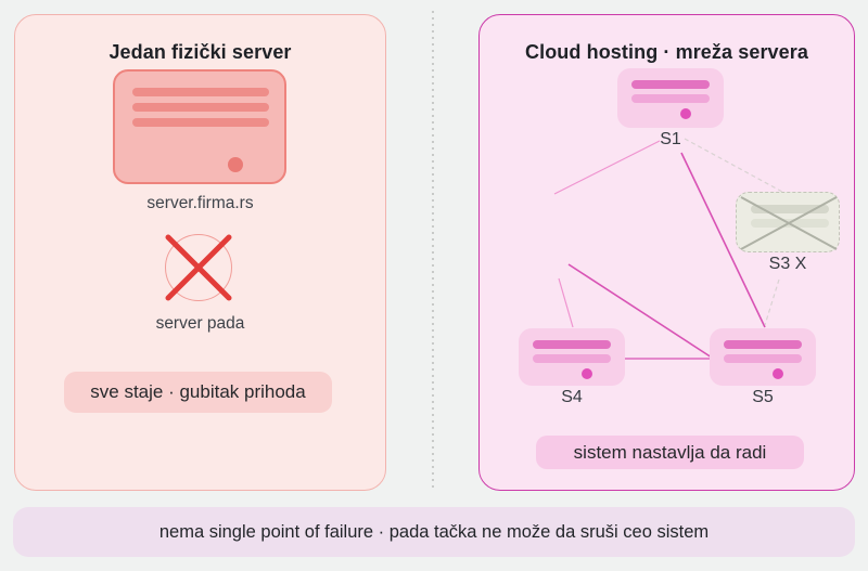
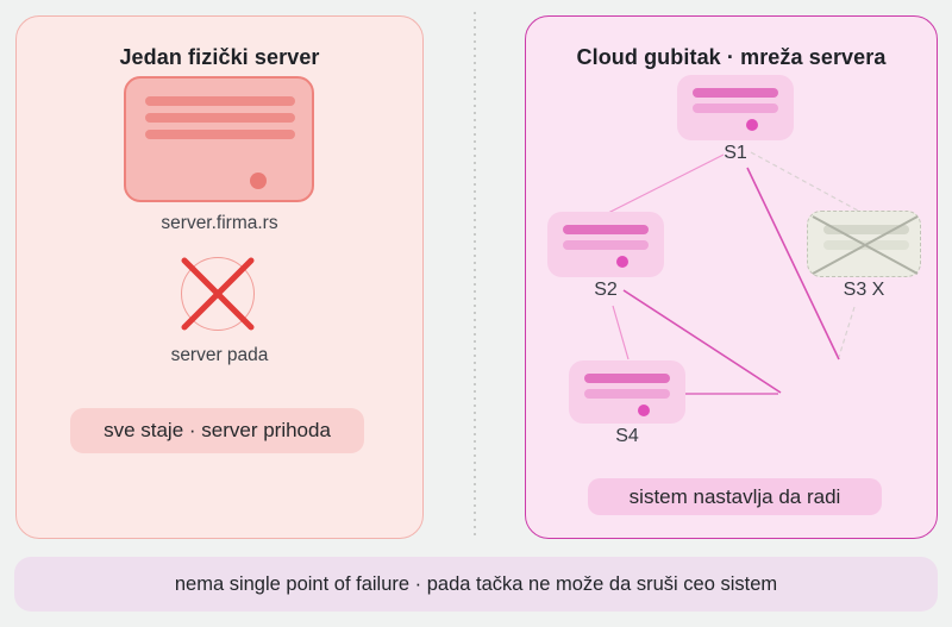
  Jedan fizički server
  server.firma.rs
  server pada
- sve staje · gubitak prihoda
+ sve staje · server prihoda
- Cloud hosting · mreža servera
+ Cloud gubitak · mreža servera
  S1
+ S2
  S3 X
  S4
- S5
  sistem nastavlja da radi
  nema single point of failure · pada tačka ne može da sruši ceo sistem
